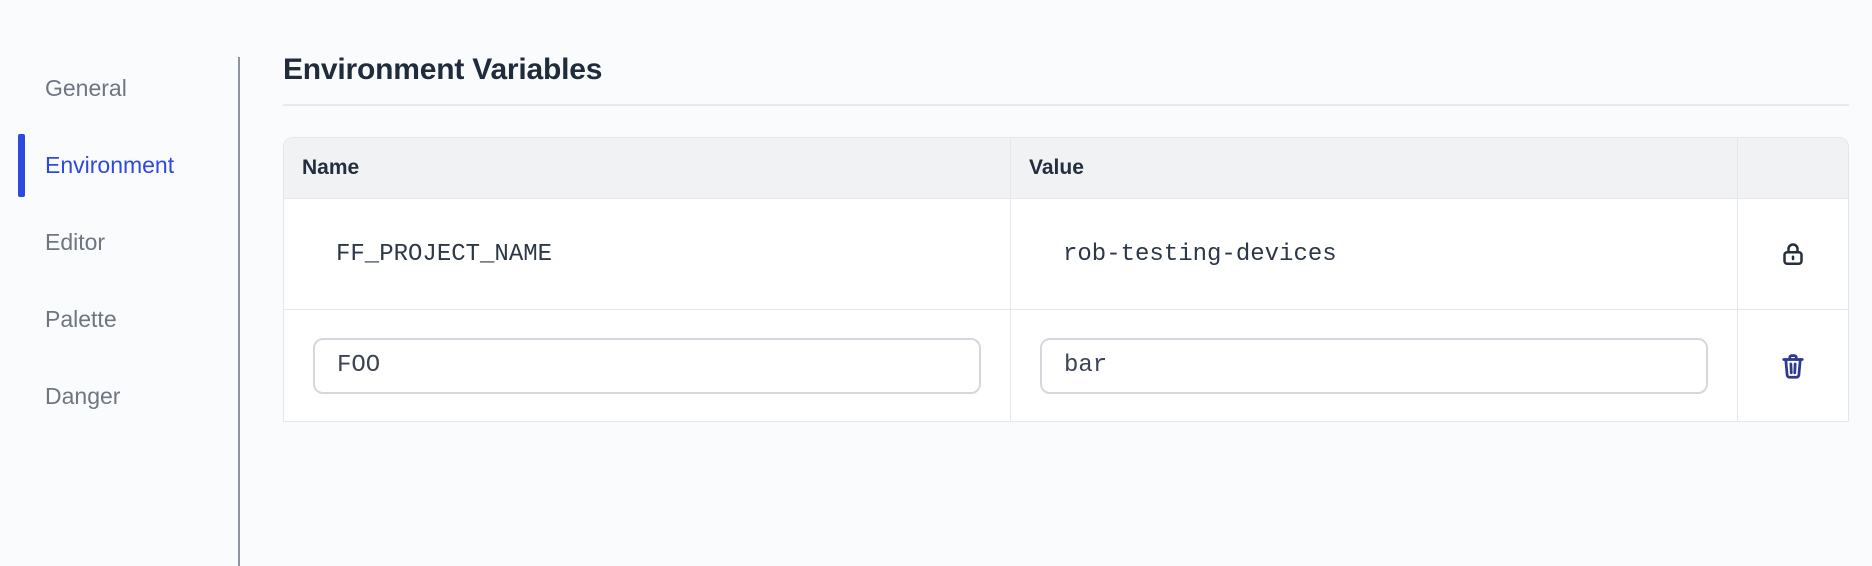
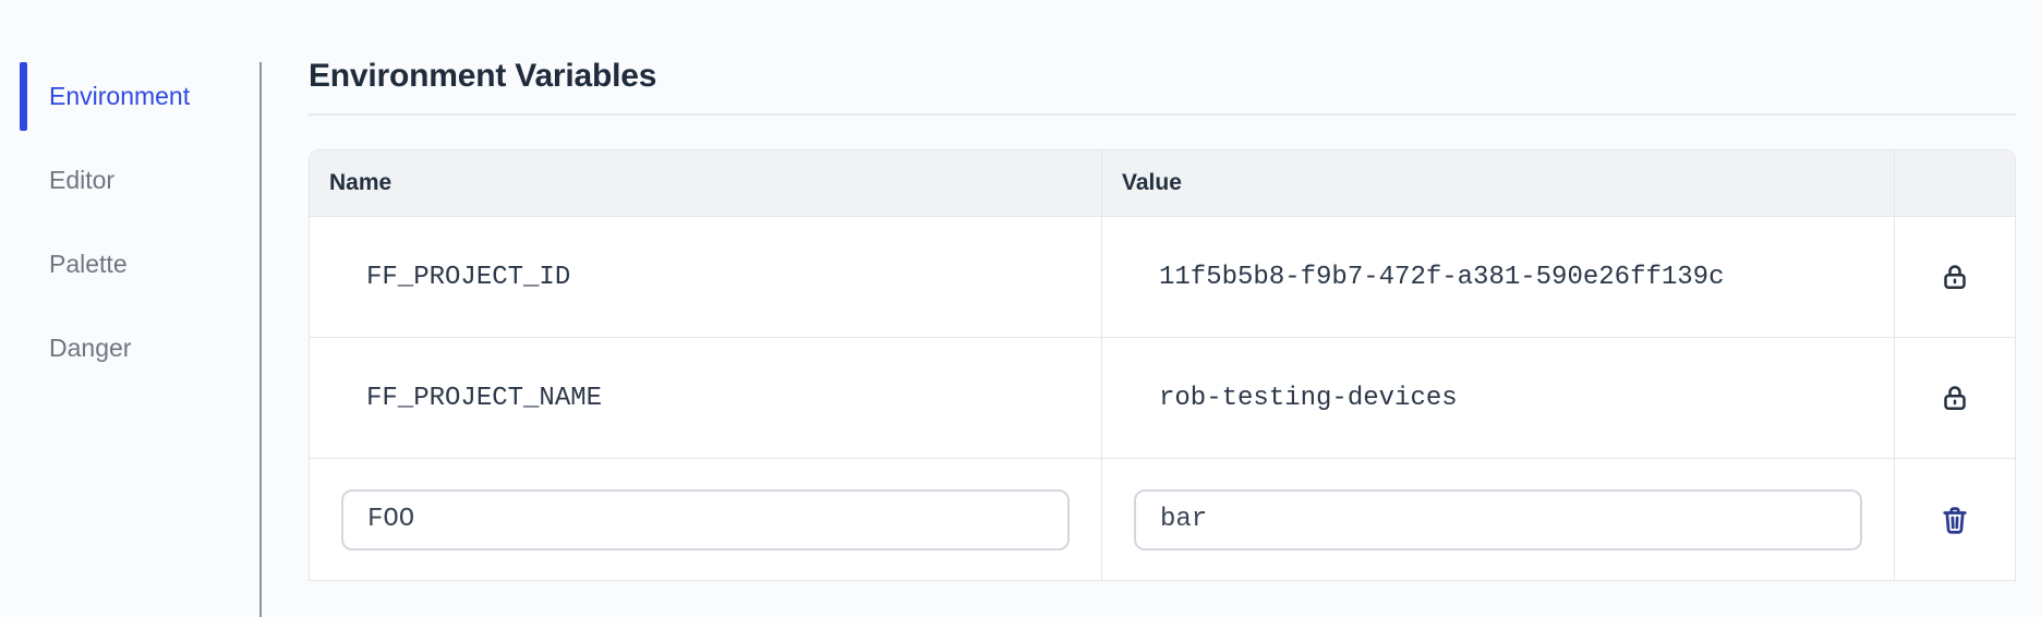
- General
  Environment
  Editor
  Palette
  Danger
  Environment Variables
  Name
  Value
+ FF_PROJECT_ID
+ 11f5b5b8-f9b7-472f-a381-590e26ff139c
  FF_PROJECT_NAME
  rob-testing-devices
  FOO
  bar
